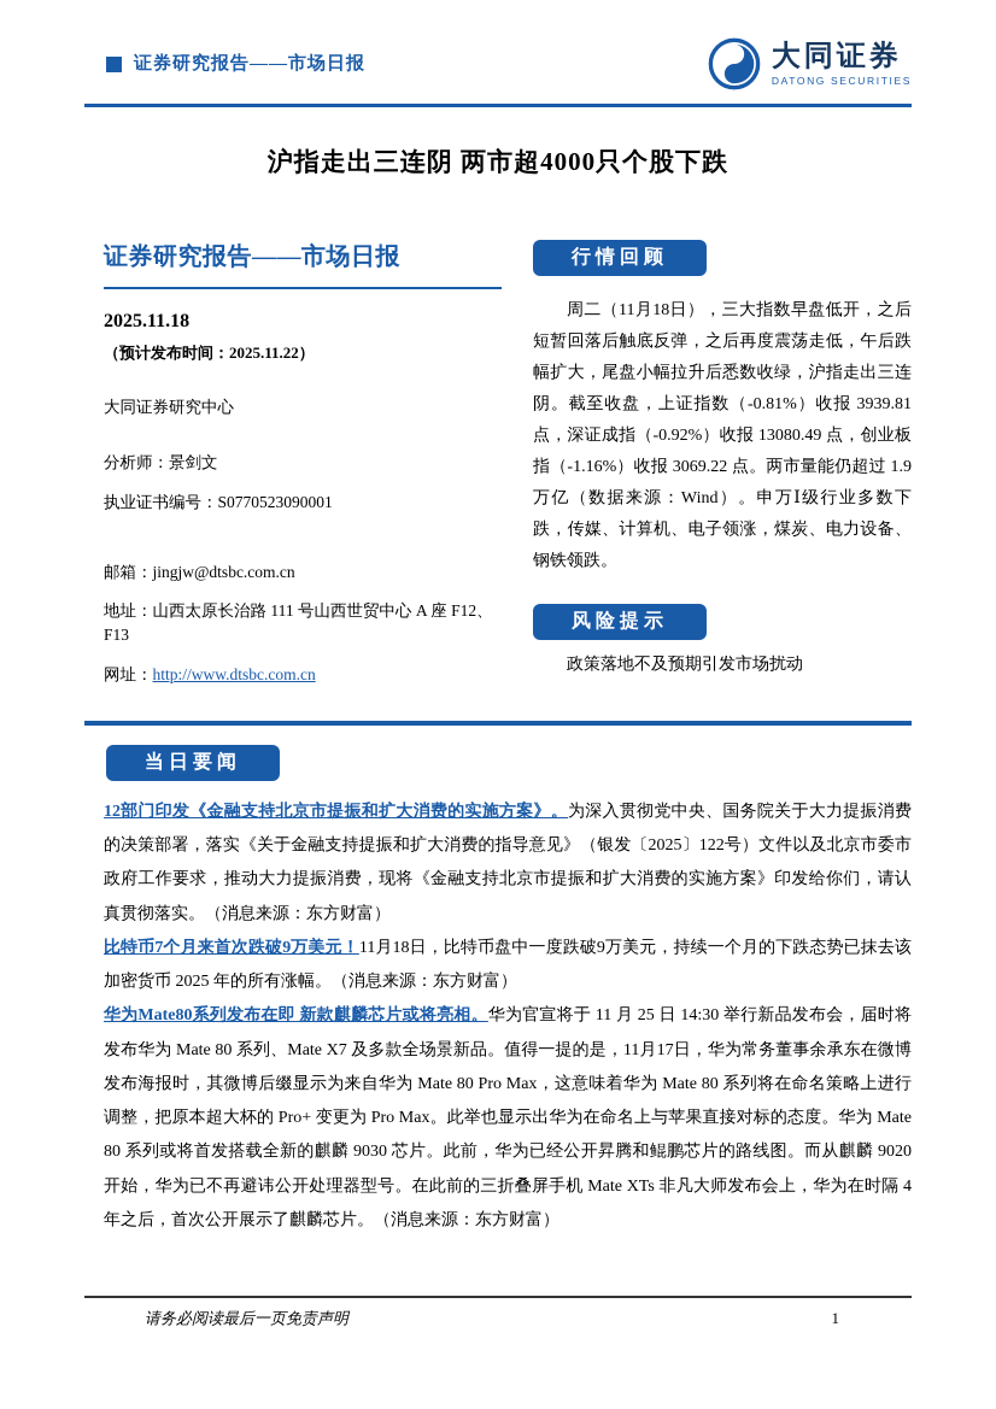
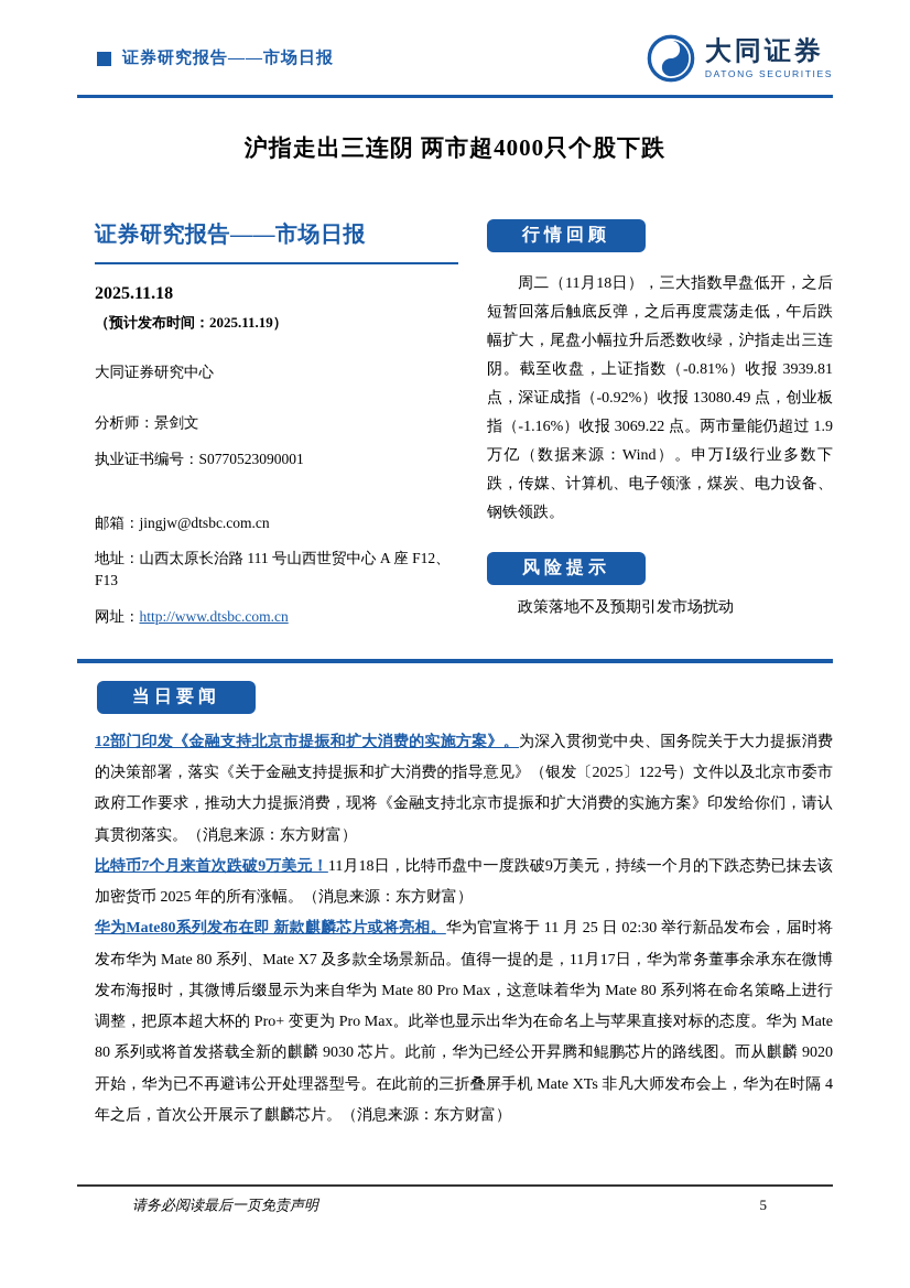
  证券研究报告——市场日报
  大同证券
  DATONG SECURITIES
  沪指走出三连阴 两市超4000只个股下跌
  证券研究报告——市场日报
  2025.11.18
- （预计发布时间：2025.11.22）
+ （预计发布时间：2025.11.19）
  大同证券研究中心
  分析师：景剑文
  执业证书编号：S0770523090001
  邮箱：jingjw@dtsbc.com.cn
  地址：山西太原长治路 111 号山西世贸中心 A 座 F12、F13
  网址：http://www.dtsbc.com.cn
  行情回顾
  周二（11月18日），三大指数早盘低开，之后短暂回落后触底反弹，之后再度震荡走低，午后跌幅扩大，尾盘小幅拉升后悉数收绿，沪指走出三连阴。截至收盘，上证指数（-0.81%）收报 3939.81 点，深证成指（-0.92%）收报 13080.49 点，创业板指（-1.16%）收报 3069.22 点。两市量能仍超过 1.9 万亿（数据来源：Wind）。申万Ⅰ级行业多数下跌，传媒、计算机、电子领涨，煤炭、电力设备、钢铁领跌。
  风险提示
  政策落地不及预期引发市场扰动
  当日要闻
  12部门印发《金融支持北京市提振和扩大消费的实施方案》。为深入贯彻党中央、国务院关于大力提振消费的决策部署，落实《关于金融支持提振和扩大消费的指导意见》（银发〔2025〕122号）文件以及北京市委市政府工作要求，推动大力提振消费，现将《金融支持北京市提振和扩大消费的实施方案》印发给你们，请认真贯彻落实。（消息来源：东方财富）
  比特币7个月来首次跌破9万美元！11月18日，比特币盘中一度跌破9万美元，持续一个月的下跌态势已抹去该加密货币 2025 年的所有涨幅。（消息来源：东方财富）
- 华为Mate80系列发布在即 新款麒麟芯片或将亮相。华为官宣将于 11 月 25 日 14:30 举行新品发布会，届时将发布华为 Mate 80 系列、Mate X7 及多款全场景新品。值得一提的是，11月17日，华为常务董事余承东在微博发布海报时，其微博后缀显示为来自华为 Mate 80 Pro Max，这意味着华为 Mate 80 系列将在命名策略上进行调整，把原本超大杯的 Pro+ 变更为 Pro Max。此举也显示出华为在命名上与苹果直接对标的态度。华为 Mate 80 系列或将首发搭载全新的麒麟 9030 芯片。此前，华为已经公开昇腾和鲲鹏芯片的路线图。而从麒麟 9020 开始，华为已不再避讳公开处理器型号。在此前的三折叠屏手机 Mate XTs 非凡大师发布会上，华为在时隔 4 年之后，首次公开展示了麒麟芯片。（消息来源：东方财富）
+ 华为Mate80系列发布在即 新款麒麟芯片或将亮相。华为官宣将于 11 月 25 日 02:30 举行新品发布会，届时将发布华为 Mate 80 系列、Mate X7 及多款全场景新品。值得一提的是，11月17日，华为常务董事余承东在微博发布海报时，其微博后缀显示为来自华为 Mate 80 Pro Max，这意味着华为 Mate 80 系列将在命名策略上进行调整，把原本超大杯的 Pro+ 变更为 Pro Max。此举也显示出华为在命名上与苹果直接对标的态度。华为 Mate 80 系列或将首发搭载全新的麒麟 9030 芯片。此前，华为已经公开昇腾和鲲鹏芯片的路线图。而从麒麟 9020 开始，华为已不再避讳公开处理器型号。在此前的三折叠屏手机 Mate XTs 非凡大师发布会上，华为在时隔 4 年之后，首次公开展示了麒麟芯片。（消息来源：东方财富）
  请务必阅读最后一页免责声明
- 1
+ 5
